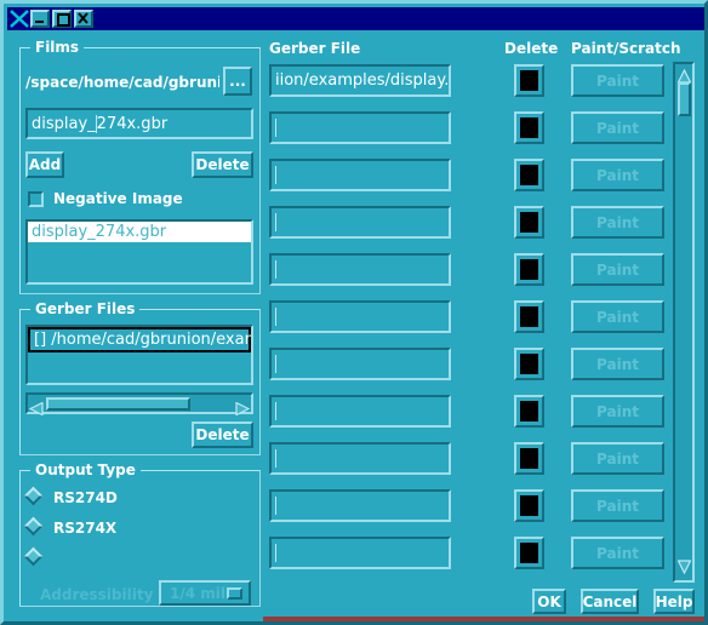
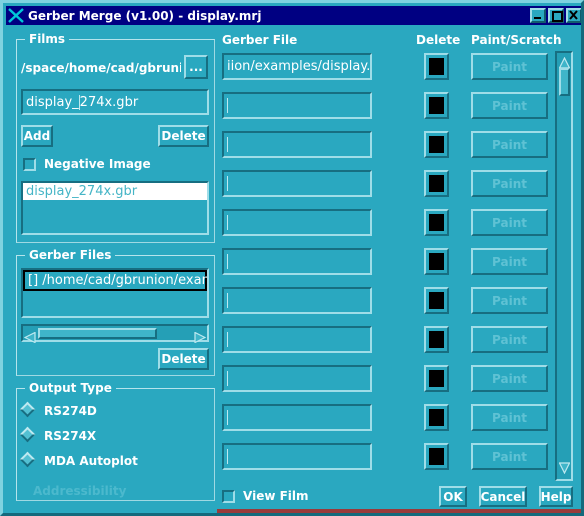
+ Gerber Merge (v1.00) - display.mrj
  Films
  /space/home/cad/gbrun
  ...
  display_
  274x.gbr
  Add
  Delete
  Negative Image
  display_274x.gbr
  Gerber Files
  [] /home/cad/gbrunion/exa
  Delete
  Output Type
  RS274D
  RS274X
+ MDA Autoplot
  Addressibility
- 1/4 mil
  Gerber File
  Delete
  Paint/Scratch
  iion/examples/display.
  Paint
  Paint
  Paint
  Paint
  Paint
  Paint
  Paint
  Paint
  Paint
  Paint
  Paint
+ View Film
  OK
  Cancel
  Help
